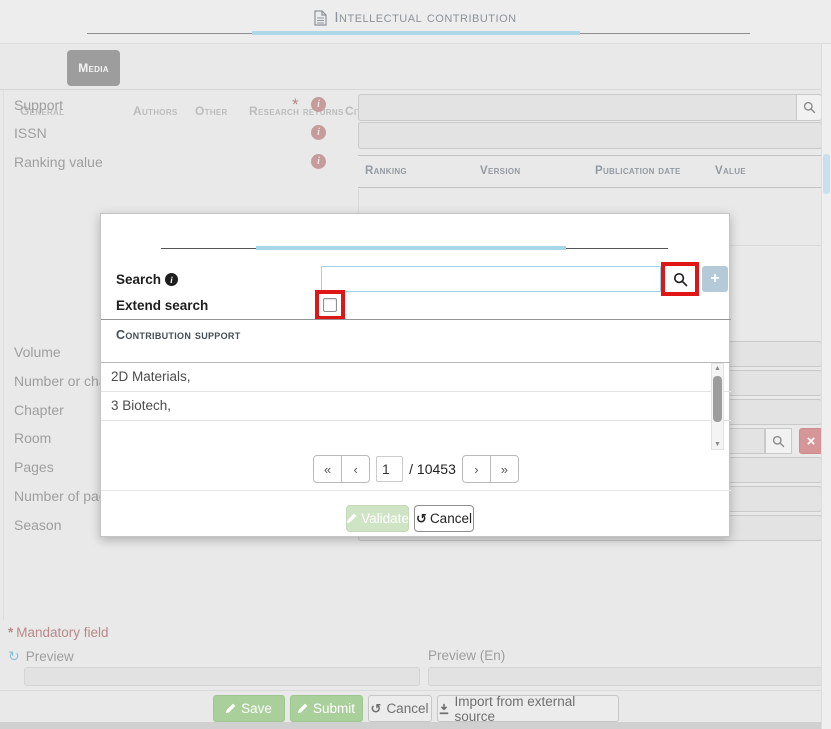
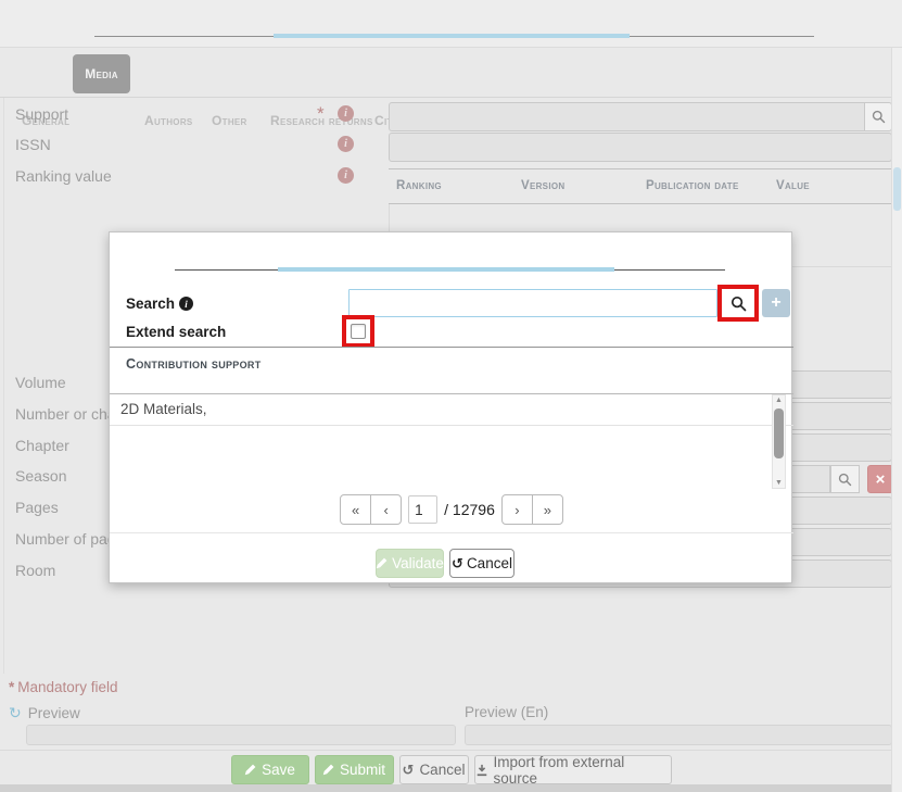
- Intellectual contribution
  General
  Media
  Authors
  Other
  Research reurns
  Support
  *
  i
  ISSN
  i
  Ranking value
  i
  Ranking
  Version
  Publication date
  Value
  Volume
  Chapter
- Room
+ Season
  Pages
  Number of pa
- Season
+ Room
  ×
  * Mandatory field
  ↻ Preview
  Preview (En)
  Save
  Submit
  ↺
  Cancel
  Import from external source
  Search
  i
  +
  Extend search
  Contribution support
  2D Materials,
- 3 Biotech,
  «
  ‹
  1
- / 10453
+ / 12796
  ›
  »
  Validate
  ↺
  Cancel
